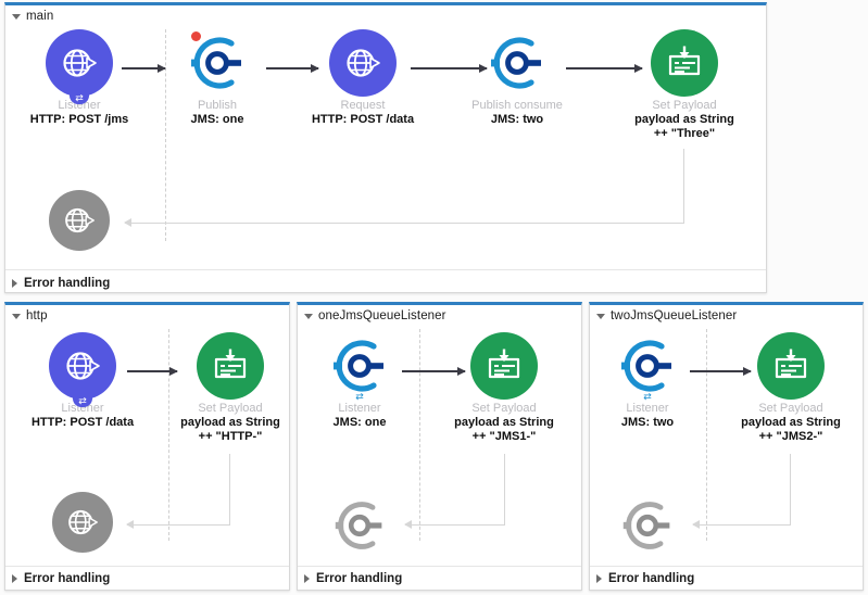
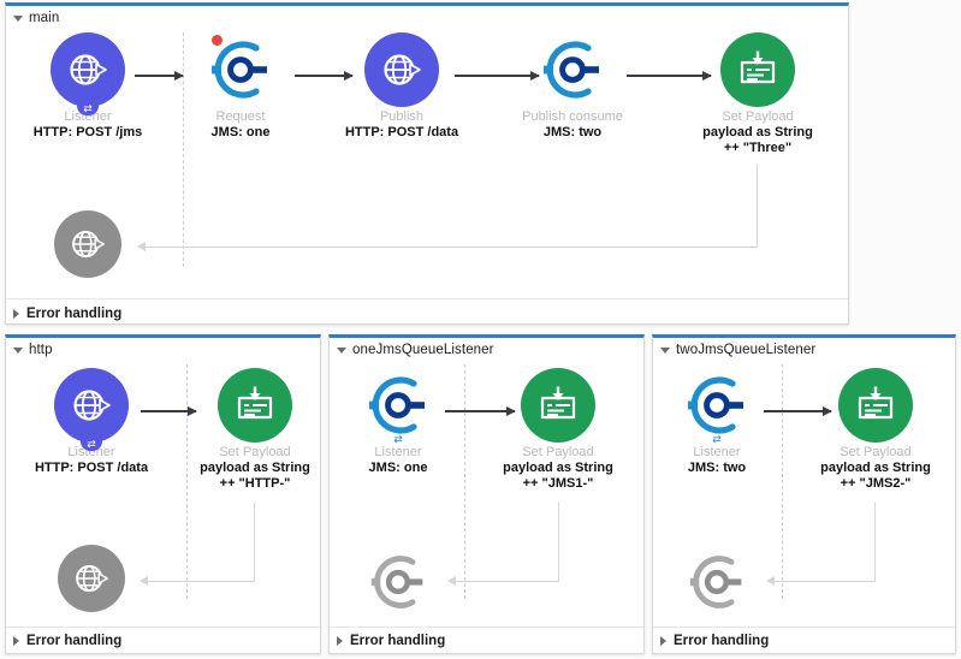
  main
  ⇄
  Listener
  HTTP: POST /jms
- Publish
+ Request
  JMS: one
- Request
+ Publish
  HTTP: POST /data
  Publish consume
  JMS: two
  Set Payload
  payload as String
  ++ "Three"
  Error handling
  http
  ⇄
  Listener
  HTTP: POST /data
  Set Payload
  payload as String
  ++ "HTTP-"
  Error handling
  oneJmsQueueListener
  ⇄
  Listener
  JMS: one
  Set Payload
  payload as String
  ++ "JMS1-"
  Error handling
  twoJmsQueueListener
  ⇄
  Listener
  JMS: two
  Set Payload
  payload as String
  ++ "JMS2-"
  Error handling
